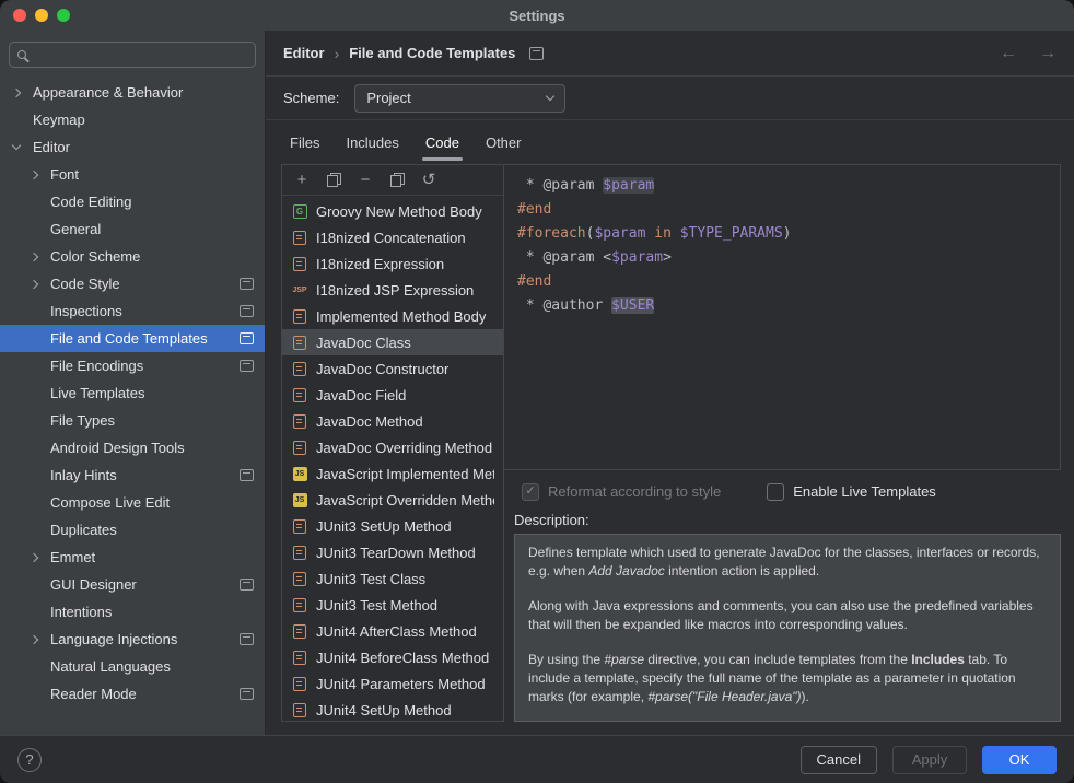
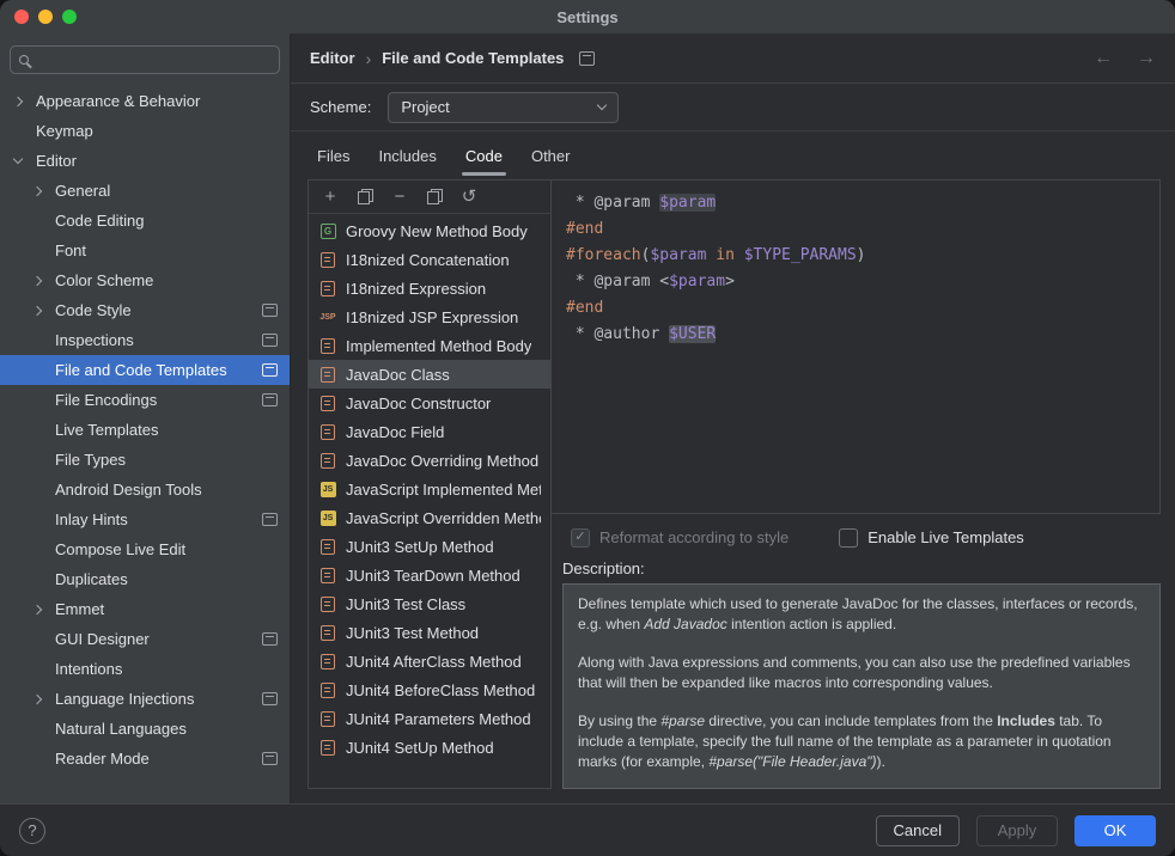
  Settings
  Appearance & Behavior
  Keymap
  Editor
- Font
+ General
  Code Editing
- General
+ Font
  Color Scheme
  Code Style
  Inspections
  File and Code Templates
  File Encodings
  Live Templates
  File Types
  Android Design Tools
  Inlay Hints
  Compose Live Edit
  Duplicates
  Emmet
  GUI Designer
  Intentions
  Language Injections
  Natural Languages
  Reader Mode
  Editor
  ›
  File and Code Templates
  ←
  →
  Scheme:
  Project
  Files
  Includes
  Code
  Other
  +
  −
  ↺
  G
  Groovy New Method Body
  I18nized Concatenation
  I18nized Expression
  I18nized JSP Expression
  Implemented Method Body
  JavaDoc Class
  JavaDoc Constructor
  JavaDoc Field
- JavaDoc Method
  JavaDoc Overriding Method
  JavaScript Implemented Met
  JavaScript Overridden Meth
  JUnit3 SetUp Method
  JUnit3 TearDown Method
  JUnit3 Test Class
  JUnit3 Test Method
  JUnit4 AfterClass Method
  JUnit4 BeforeClass Method
  JUnit4 Parameters Method
  JUnit4 SetUp Method
  * @param $param
  #end
  #foreach($param in $TYPE_PARAMS)
  * @param <$param>
  #end
  * @author $USER
  ✓
  Reformat according to style
  Enable Live Templates
  Description:
  Defines template which used to generate JavaDoc for the classes, interfaces or records, e.g. when Add Javadoc intention action is applied.
  Along with Java expressions and comments, you can also use the predefined variables that will then be expanded like macros into corresponding values.
  By using the #parse directive, you can include templates from the Includes tab. To include a template, specify the full name of the template as a parameter in quotation marks (for example, #parse("File Header.java")).
  ?
  Cancel
  Apply
  OK
